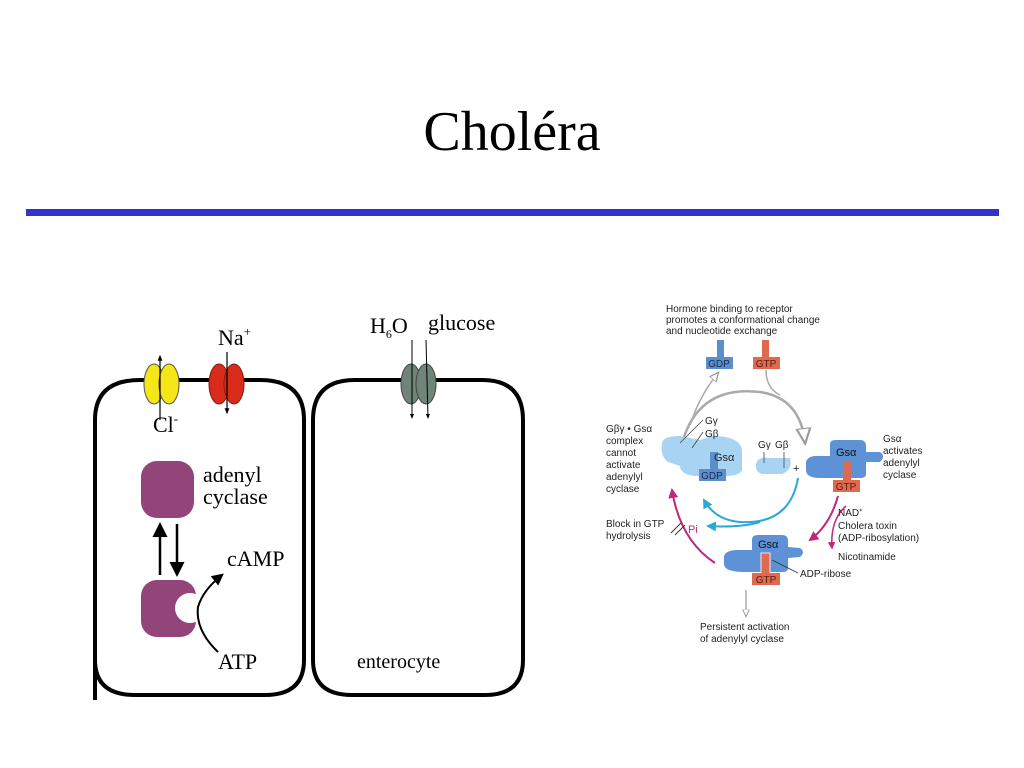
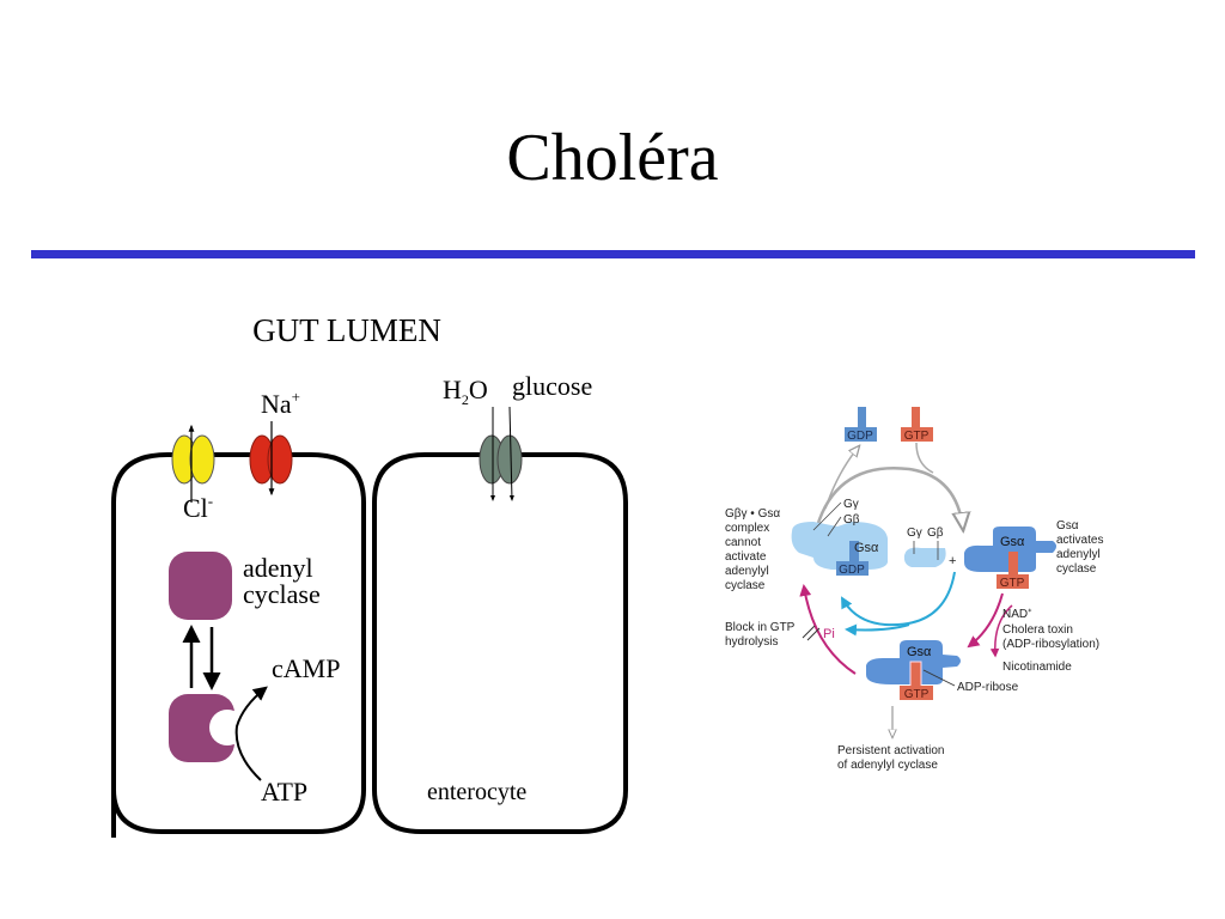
  Choléra
+ GUT LUMEN
  Cl-
  Na+
- H6 O
+ H2 O
  glucose
  adenyl
  cyclase
  cAMP
  ATP
  enterocyte
- Hormone binding to receptor
- promotes a conformational change
- and nucleotide exchange
  GDP
  GTP
  GDP
  Gsα
  Gγ
  Gβ
  Gβγ • Gsα
  complex
  cannot
  activate
  adenylyl
  cyclase
  Gγ
  Gβ
  +
  GTP
  Gsα
  Gsα
  activates
  adenylyl
  cyclase
  Pi
  Block in GTP
  hydrolysis
  NAD⁺
  Cholera toxin
  (ADP-ribosylation)
  Nicotinamide
  GTP
  Gsα
  ADP-ribose
  Persistent activation
  of adenylyl cyclase
